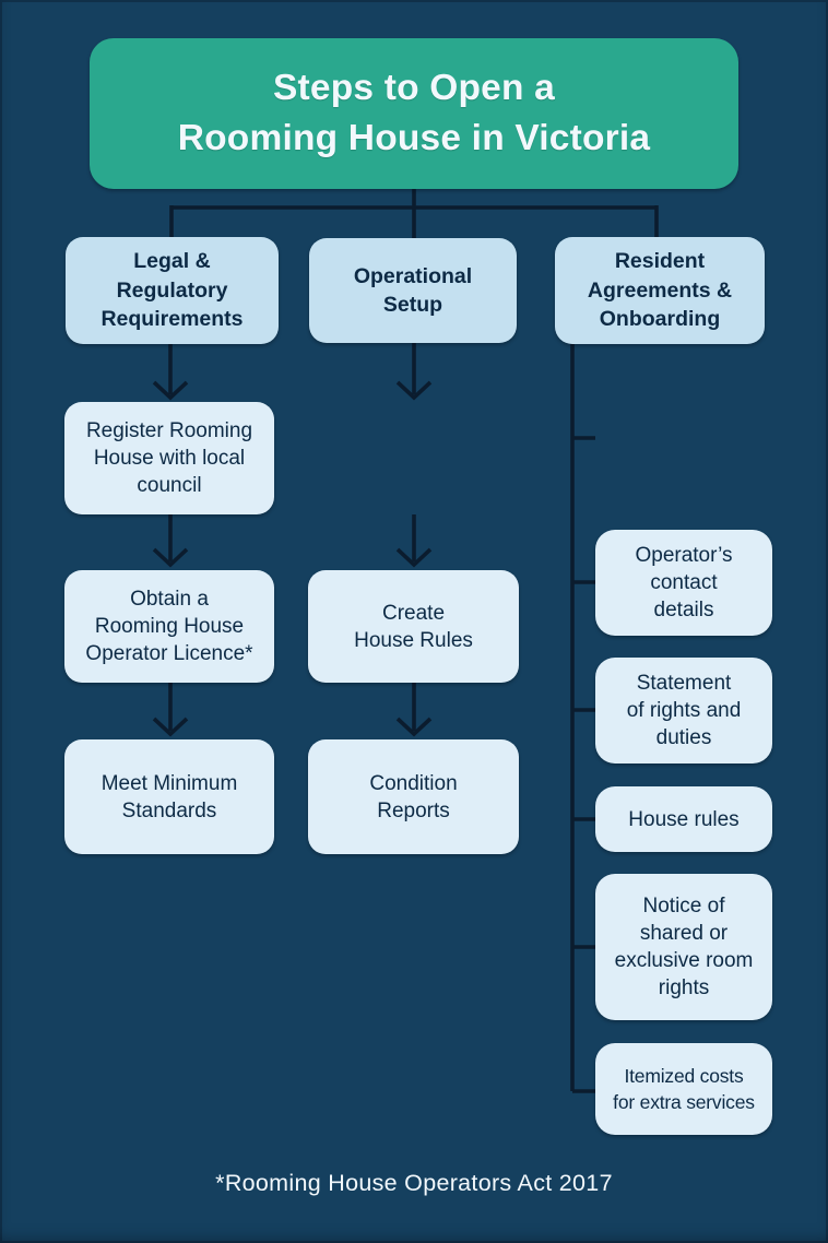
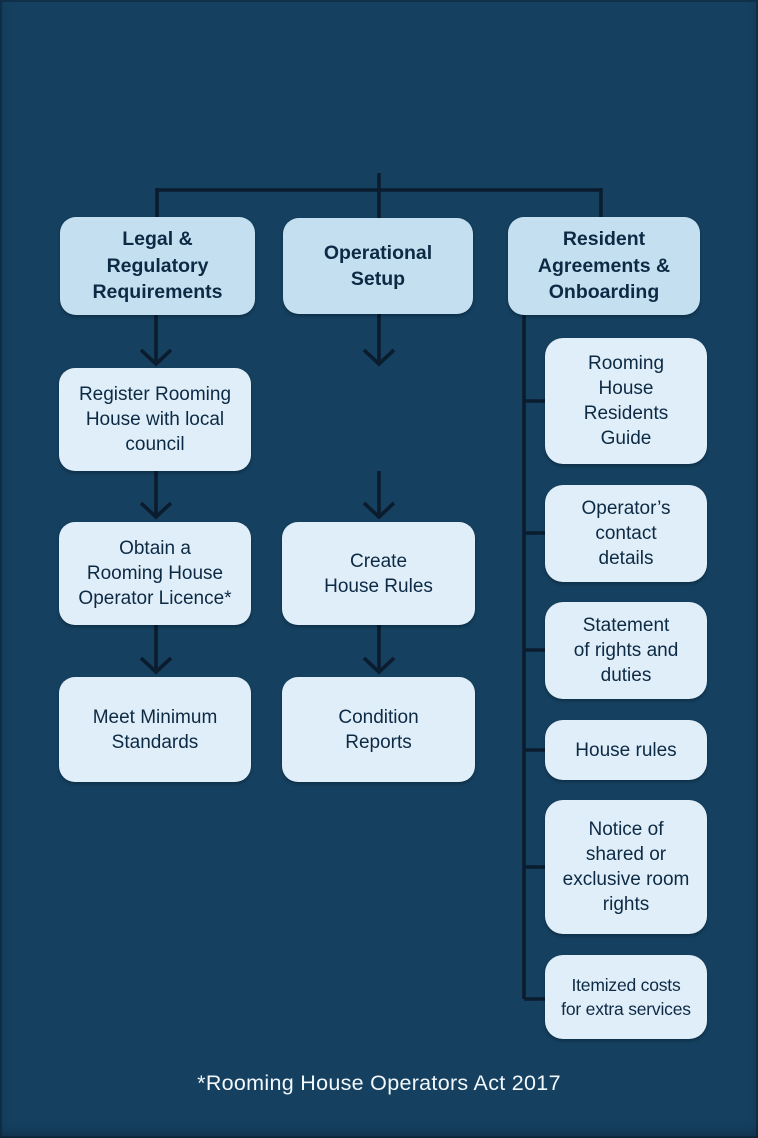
- Steps to Open a
- Rooming House in Victoria
  Legal &
  Regulatory
  Requirements
  Operational
  Setup
  Resident
  Agreements &
  Onboarding
  Register Rooming
  House with local
  council
  Obtain a
  Rooming House
  Operator Licence*
  Meet Minimum
  Standards
  Create
  House Rules
  Condition
  Reports
+ Rooming
+ House
+ Residents
+ Guide
  Operator’s
  contact
  details
  Statement
  of rights and
  duties
  House rules
  Notice of
  shared or
  exclusive room
  rights
  Itemized costs
  for extra services
  *Rooming House Operators Act 2017
